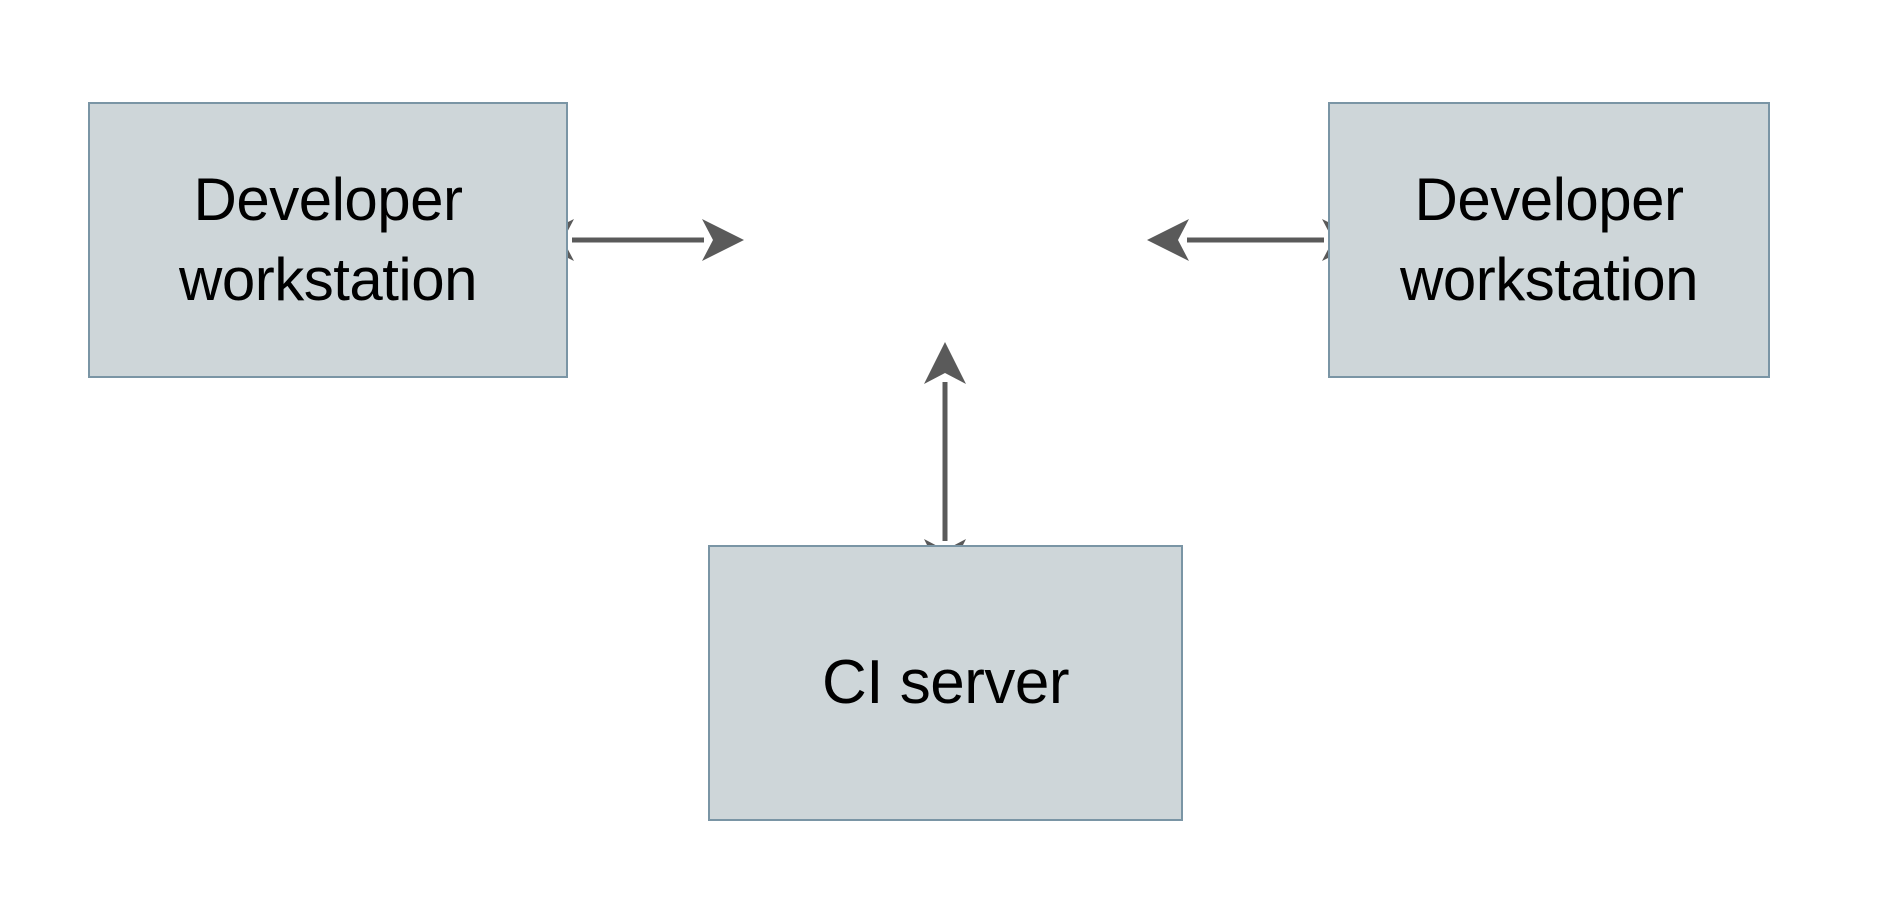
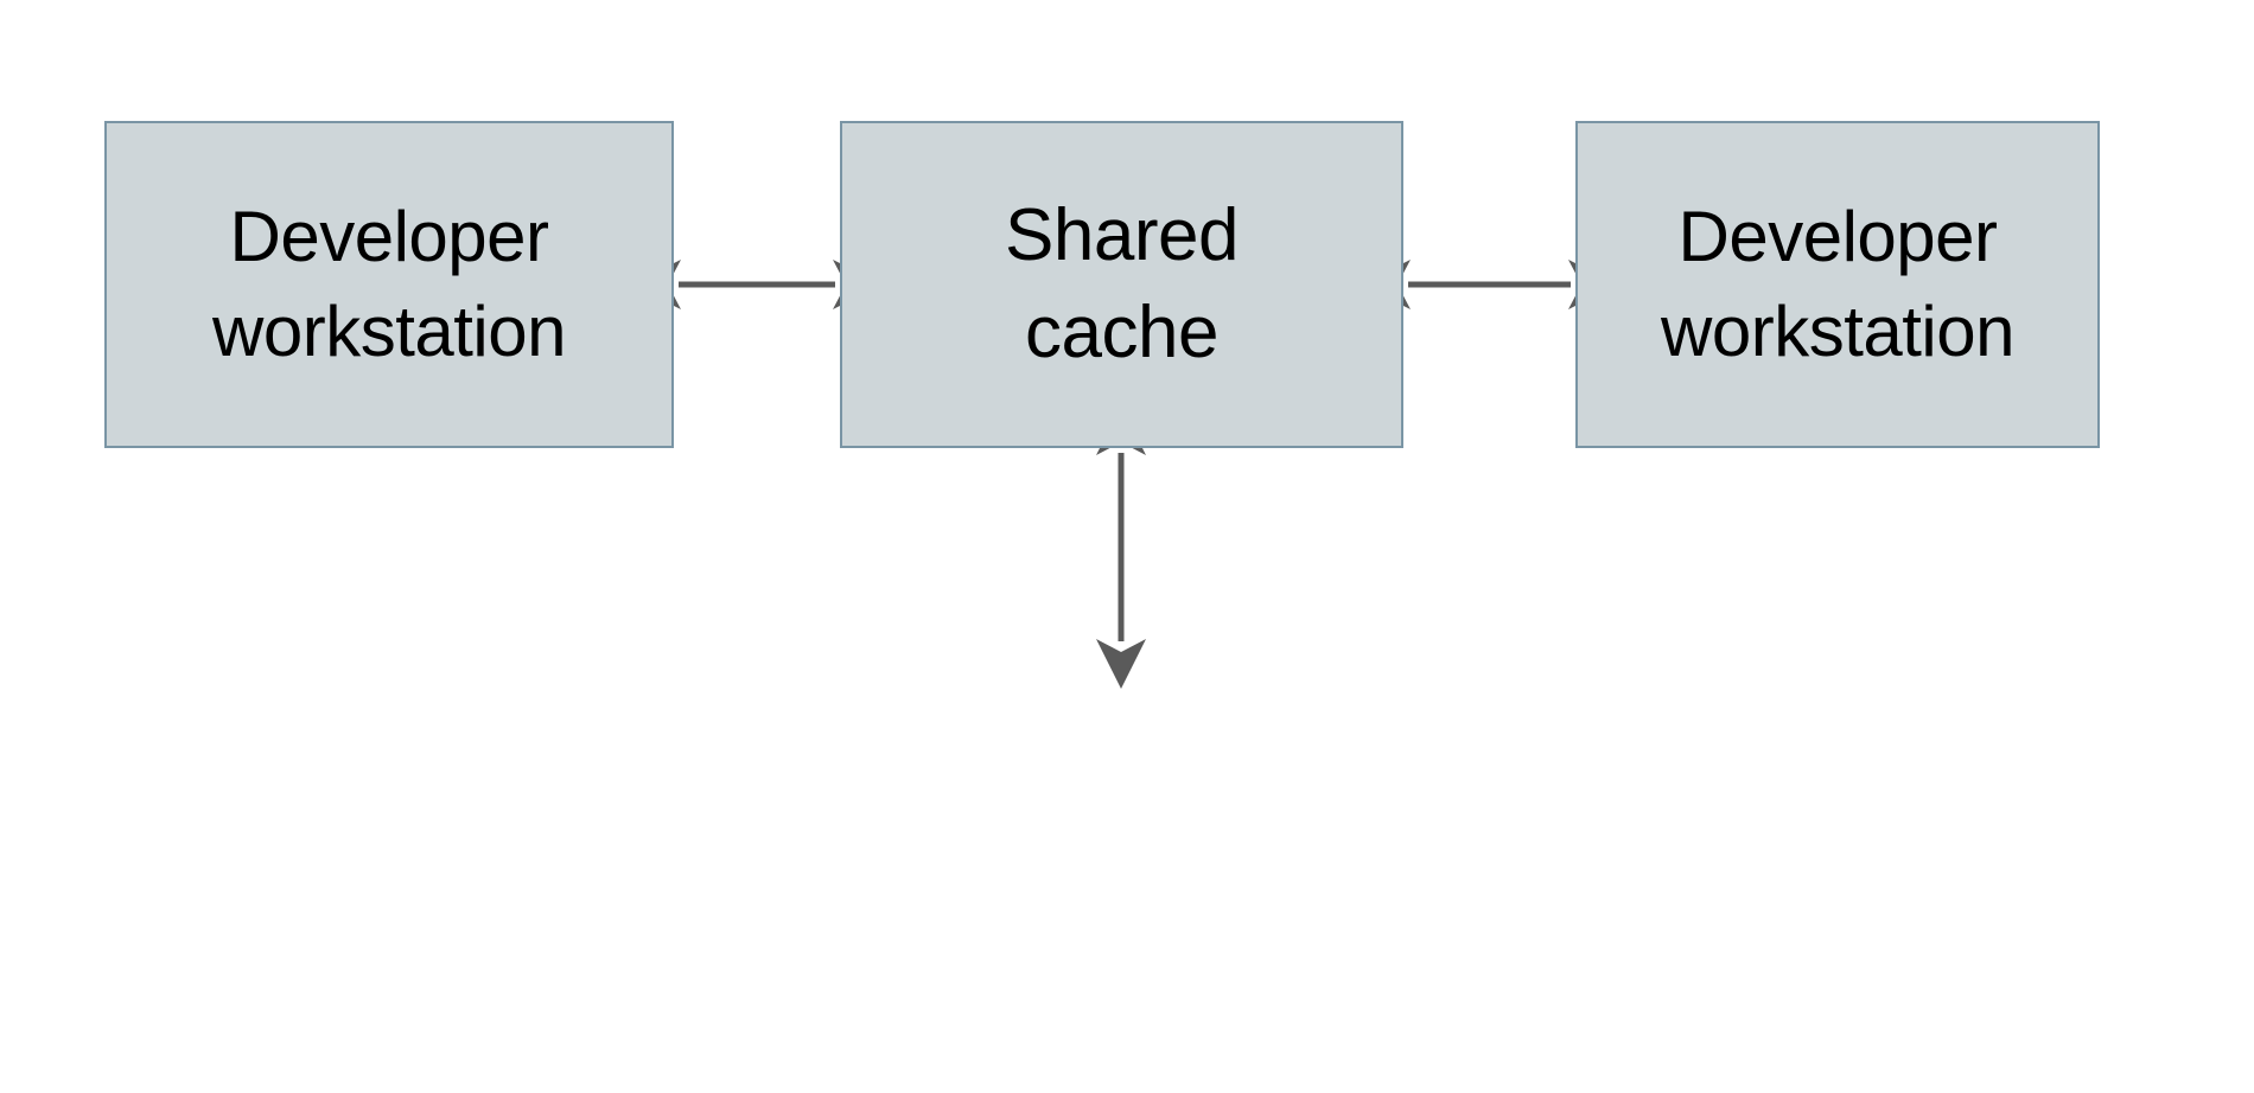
  Developer
  workstation
+ Shared
+ cache
  Developer
  workstation
- CI server
